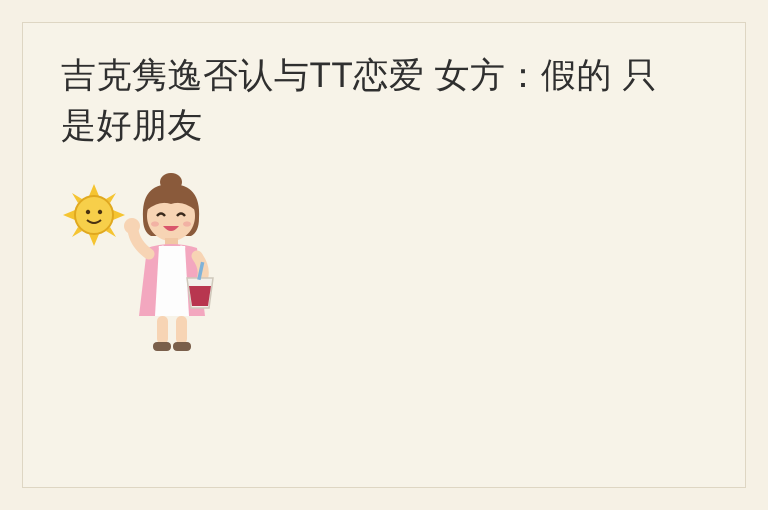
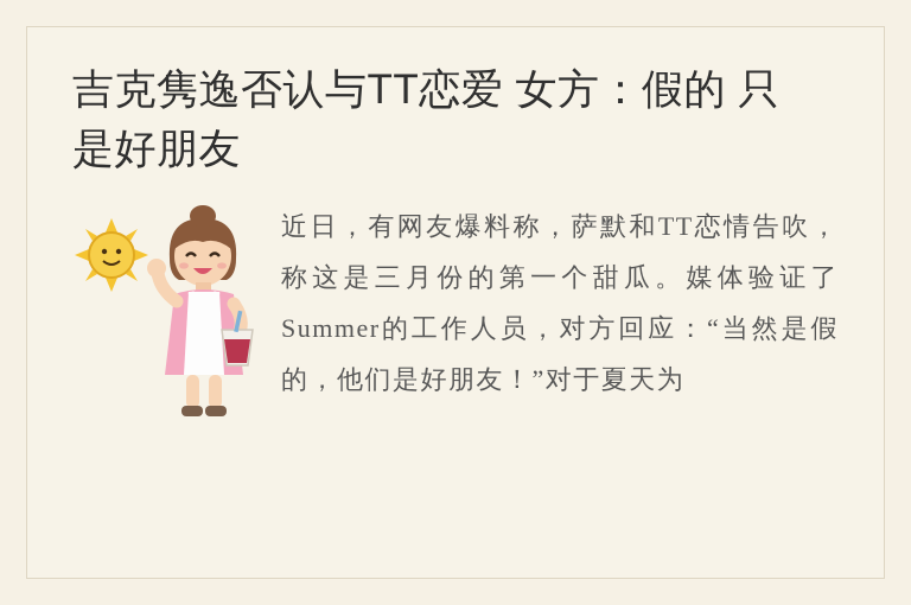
  吉克隽逸否认与TT恋爱 女方：假的 只是好朋友
+ 近日，有网友爆料称，萨默和TT恋情告吹，称这是三月份的第一个甜瓜。媒体验证了Summer的工作人员，对方回应：“当然是假的，他们是好朋友！”对于夏天为
